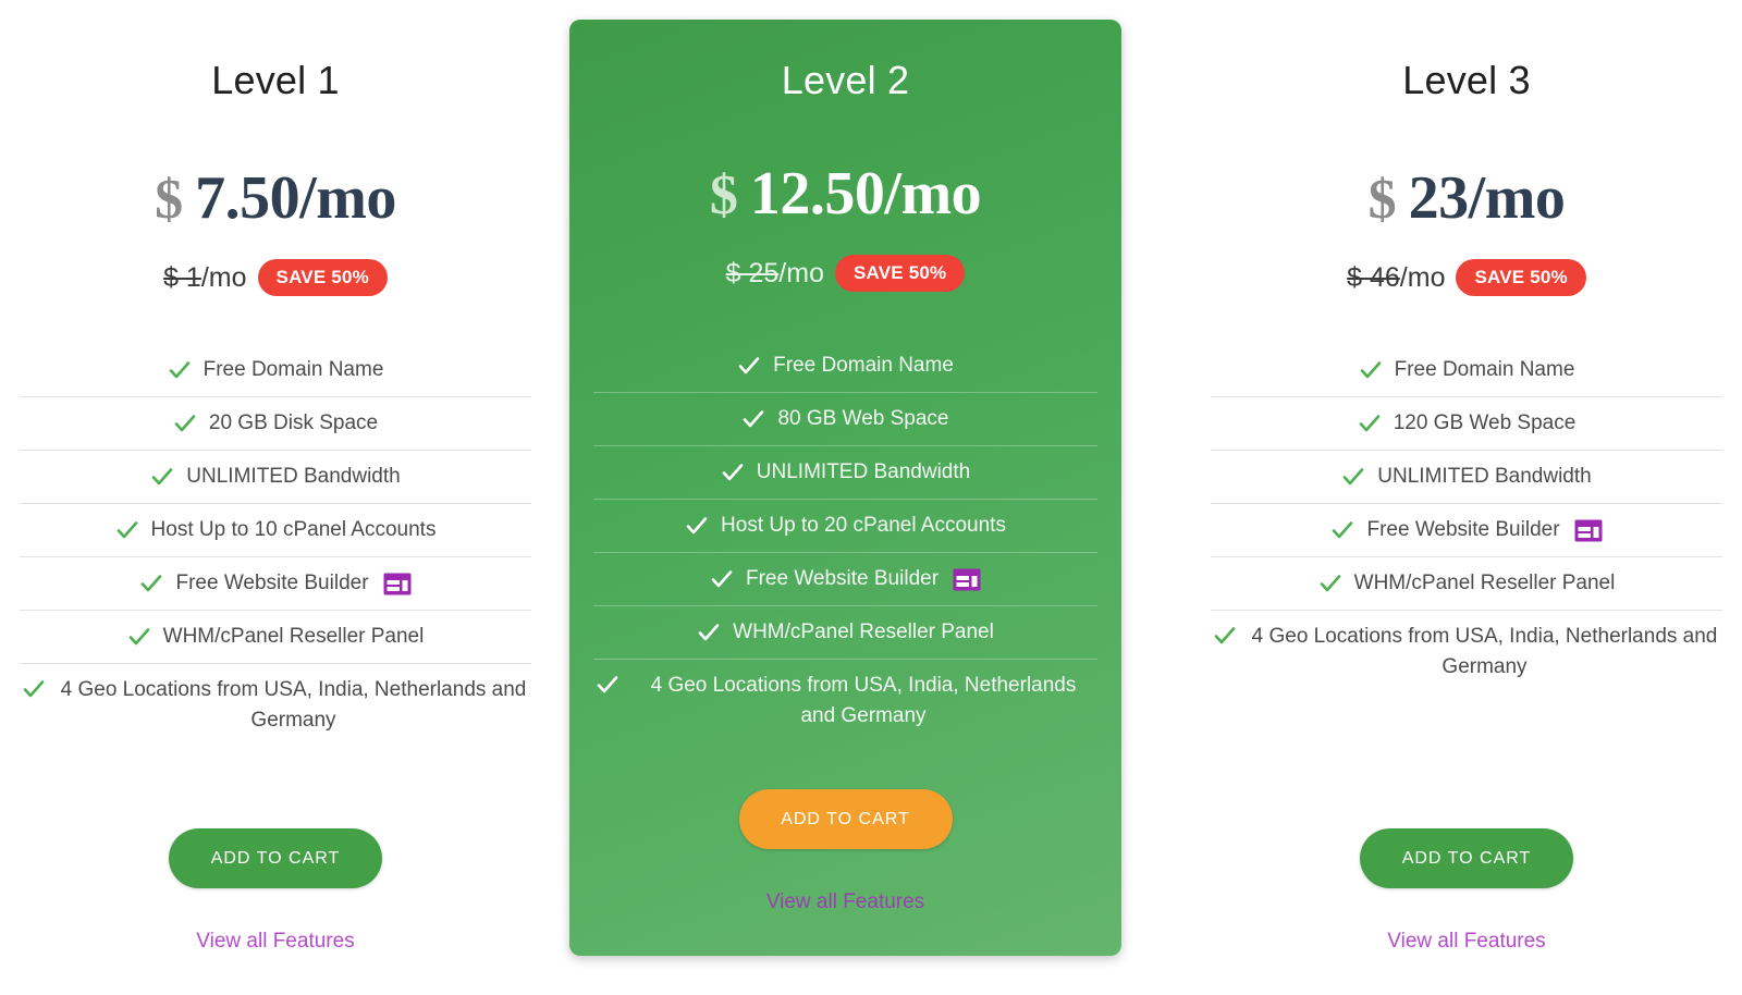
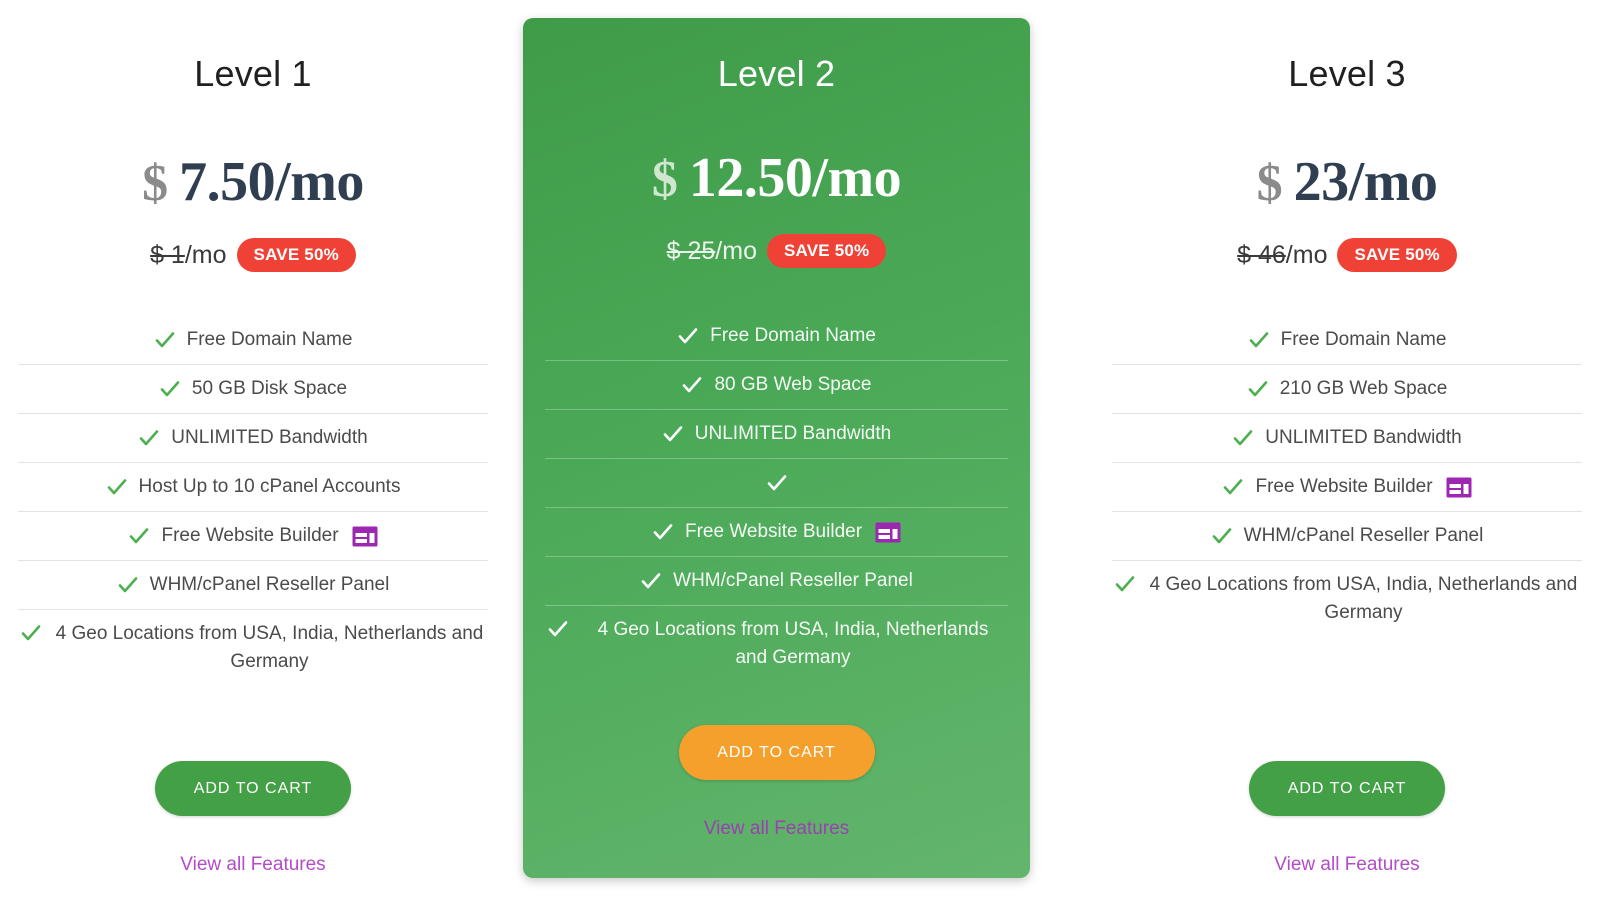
  Level 1
  $
  7.50/mo
  $ 1/mo
  SAVE 50%
  Free Domain Name
- 20 GB Disk Space
+ 50 GB Disk Space
  UNLIMITED Bandwidth
  Host Up to 10 cPanel Accounts
  Free Website Builder
  WHM/cPanel Reseller Panel
  4 Geo Locations from USA, India, Netherlands and Germany
  ADD TO CART
  View all Features
  Level 2
  $
  12.50/mo
  $ 25/mo
  SAVE 50%
  Free Domain Name
  80 GB Web Space
  UNLIMITED Bandwidth
- Host Up to 20 cPanel Accounts
  Free Website Builder
  WHM/cPanel Reseller Panel
  4 Geo Locations from USA, India, Netherlands and Germany
  ADD TO CART
  View all Features
  Level 3
  $
  23/mo
  $ 46/mo
  SAVE 50%
  Free Domain Name
- 120 GB Web Space
+ 210 GB Web Space
  UNLIMITED Bandwidth
  Free Website Builder
  WHM/cPanel Reseller Panel
  4 Geo Locations from USA, India, Netherlands and Germany
  ADD TO CART
  View all Features
